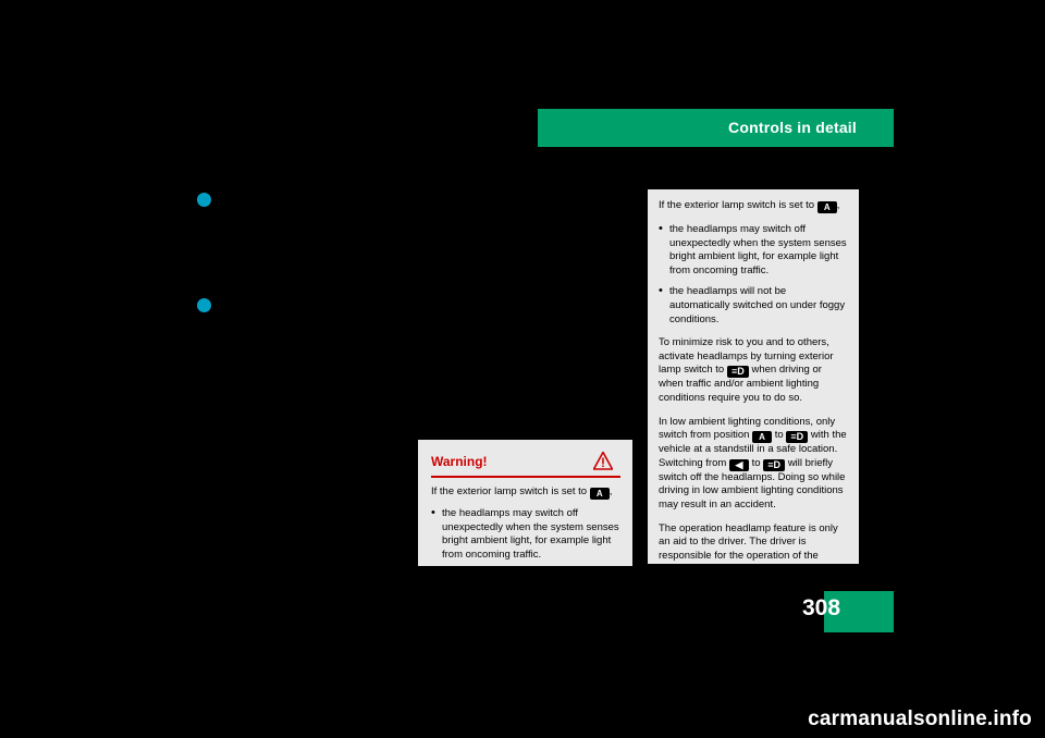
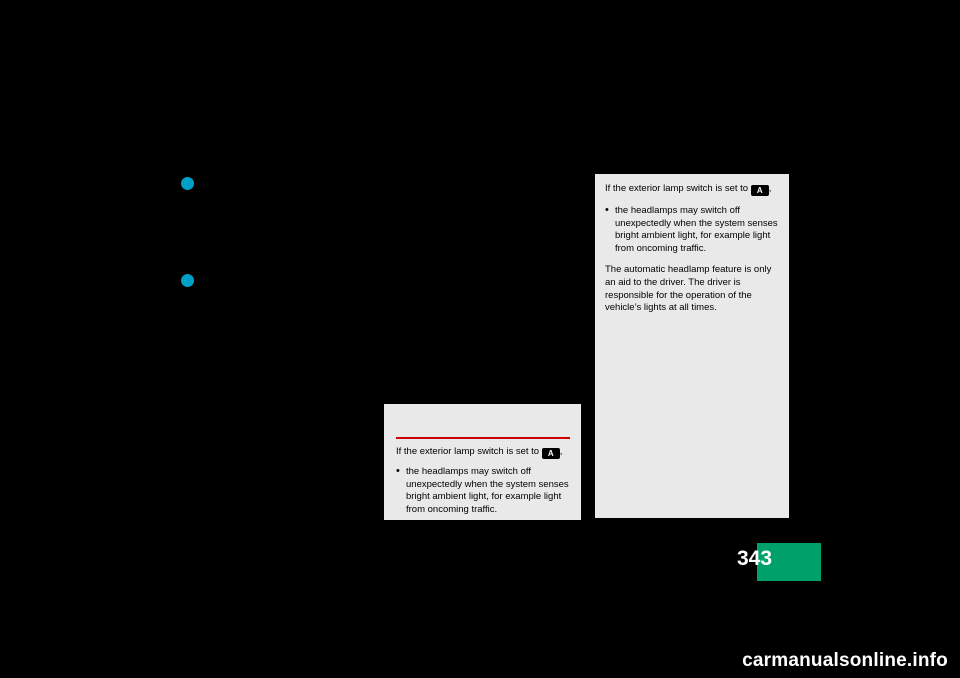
- Controls in detail
- Warning!
  If the exterior lamp switch is set to A ,
  the headlamps may switch off unexpectedly when the system senses bright ambient light, for example light from oncoming traffic.
  If the exterior lamp switch is set to A ,
  the headlamps may switch off unexpectedly when the system senses bright ambient light, for example light from oncoming traffic.
- the headlamps will not be automatically switched on under foggy conditions.
- To minimize risk to you and to others, activate headlamps by turning exterior lamp switch to ≡D when driving or when traffic and/or ambient lighting conditions require you to do so.
- In low ambient lighting conditions, only switch from position A to ≡D with the vehicle at a standstill in a safe location. Switching from ◀ to ≡D will briefly switch off the headlamps. Doing so while driving in low ambient lighting conditions may result in an accident.
- The operation headlamp feature is only an aid to the driver. The driver is responsible for the operation of the vehicle’s lights at all times.
+ The automatic headlamp feature is only an aid to the driver. The driver is responsible for the operation of the vehicle’s lights at all times.
- 308
+ 343
  carmanualsonline.info
